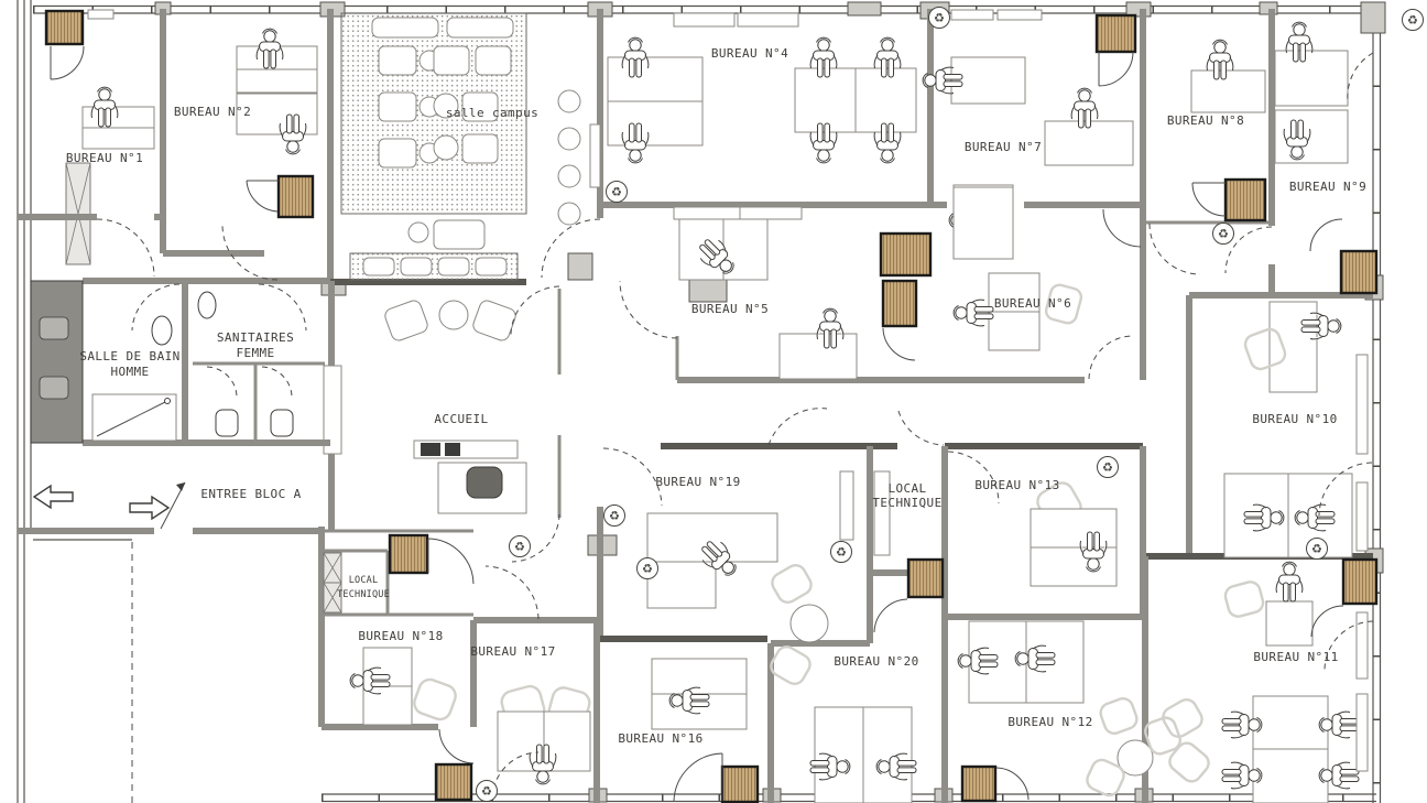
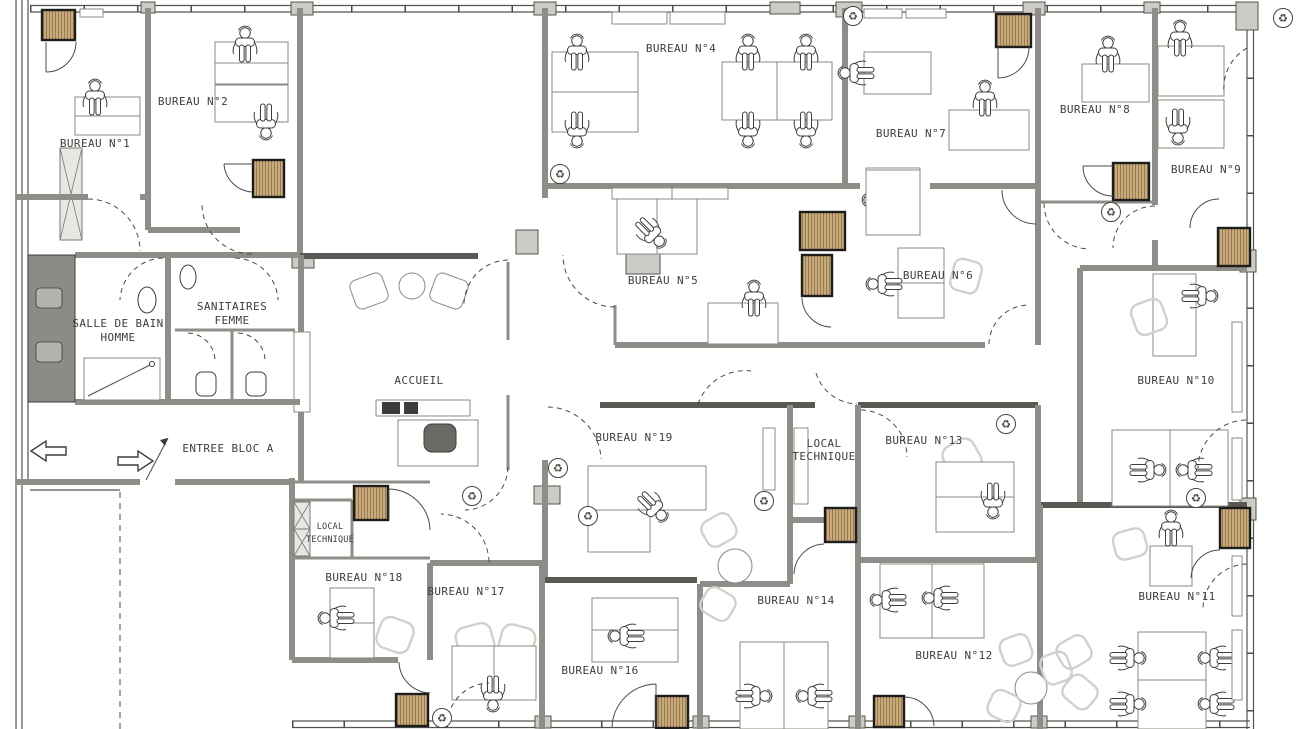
  SALLE DE BAIN
  HOMME
  SANITAIRES
  FEMME
  ENTREE BLOC A
  BUREAU N°1
  BUREAU N°2
- salle campus
  ACCUEIL
  BUREAU N°4
  BUREAU N°7
  BUREAU N°8
  BUREAU N°9
  BUREAU N°5
  BUREAU N°6
  BUREAU N°10
  BUREAU N°19
  LOCAL
  TECHNIQUE
  BUREAU N°13
- BUREAU N°20
+ BUREAU N°14
  BUREAU N°12
  BUREAU N°11
  BUREAU N°16
  BUREAU N°17
  LOCAL
  TECHNIQUE
  BUREAU N°18
